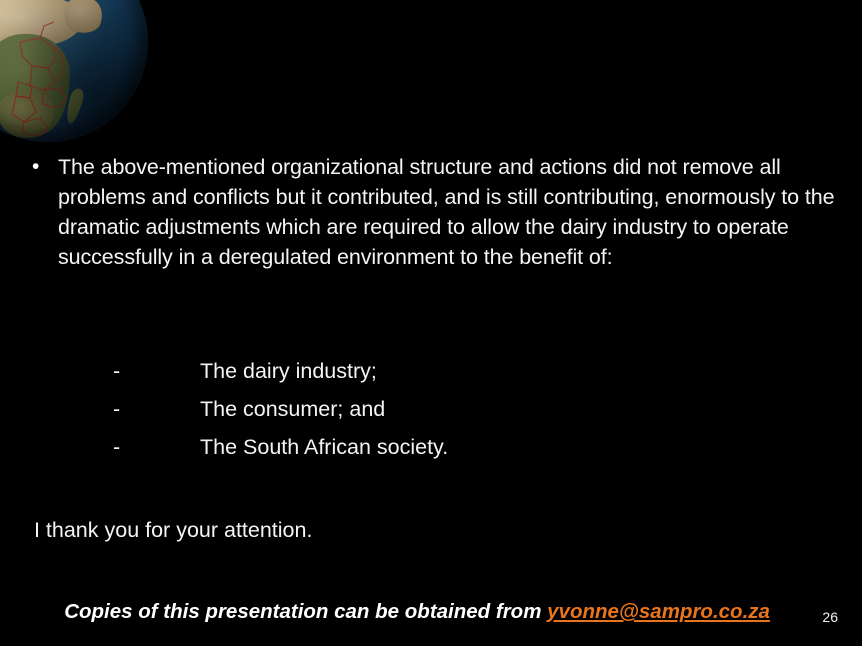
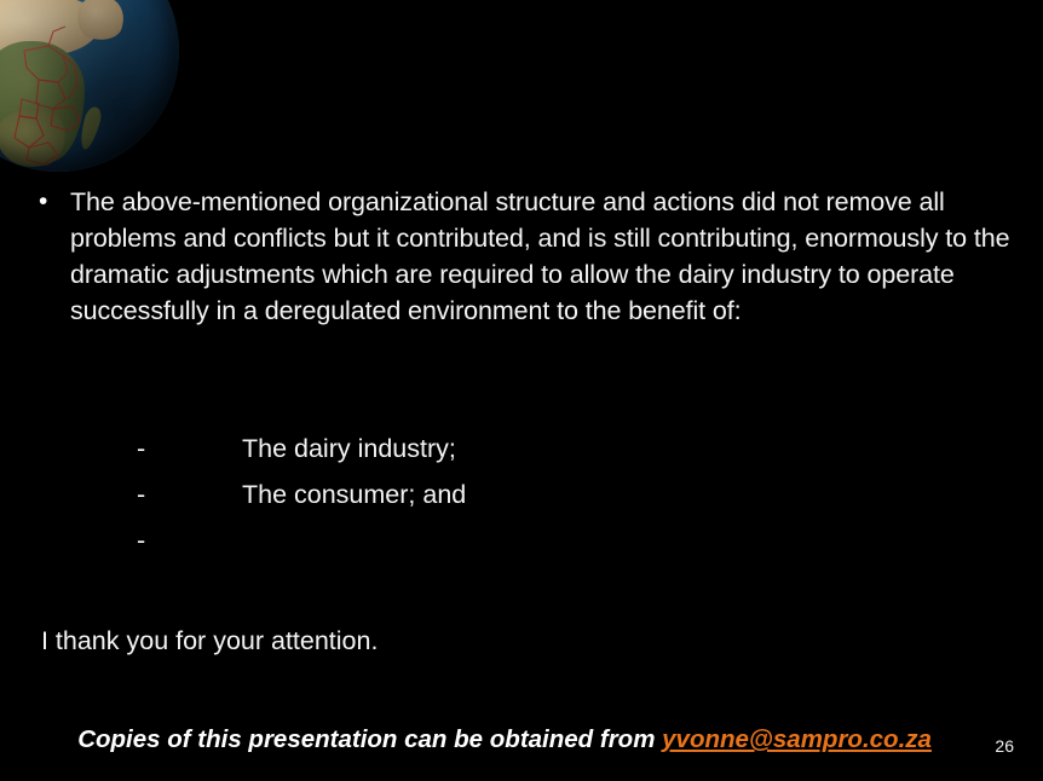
  •
  The above-mentioned organizational structure and actions did not remove all problems and conflicts but it contributed, and is still contributing, enormously to the dramatic adjustments which are required to allow the dairy industry to operate successfully in a deregulated environment to the benefit of:
  -
  The dairy industry;
  -
  The consumer; and
  -
- The South African society.
  I thank you for your attention.
  Copies of this presentation can be obtained from yvonne@sampro.co.za
  26
